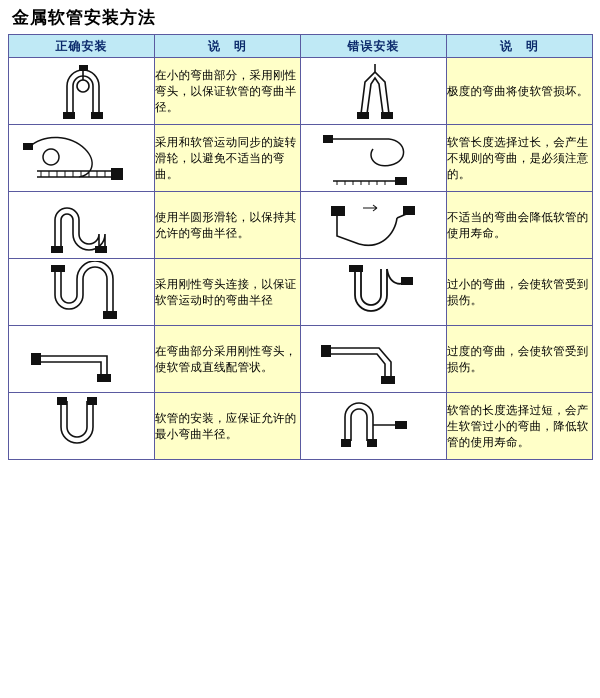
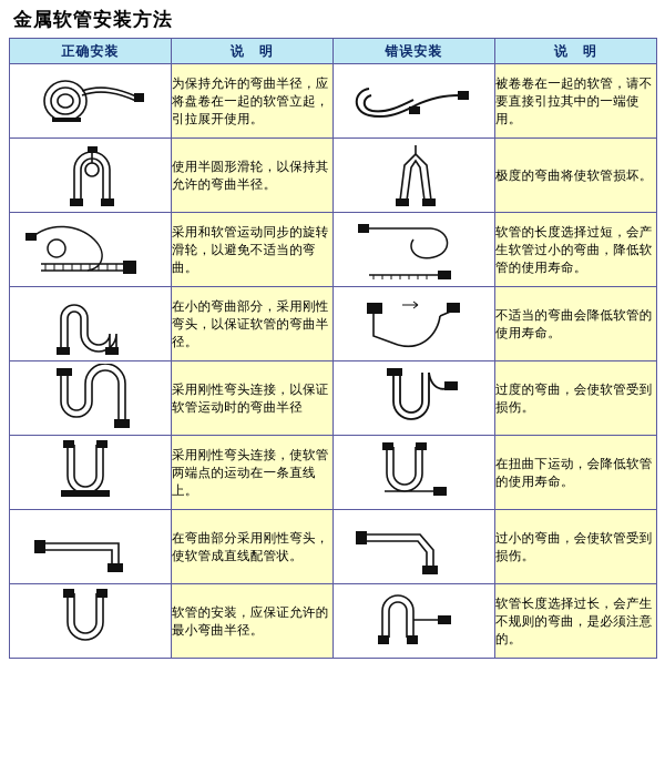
  金属软管安装方法
  正确安装	说 明	错误安装	说 明
+ 	为保持允许的弯曲半径，应将盘卷在一起的软管立起，引拉展开使用。		被卷卷在一起的软管，请不要直接引拉其中的一端使用。
- 	在小的弯曲部分，采用刚性弯头，以保证软管的弯曲半径。		极度的弯曲将使软管损坏。
+ 	使用半圆形滑轮，以保持其允许的弯曲半径。		极度的弯曲将使软管损坏。
- 	采用和软管运动同步的旋转滑轮，以避免不适当的弯曲。		软管长度选择过长，会产生不规则的弯曲，是必须注意的。
+ 	采用和软管运动同步的旋转滑轮，以避免不适当的弯曲。		软管的长度选择过短，会产生软管过小的弯曲，降低软管的使用寿命。
- 	使用半圆形滑轮，以保持其允许的弯曲半径。		不适当的弯曲会降低软管的使用寿命。
+ 	在小的弯曲部分，采用刚性弯头，以保证软管的弯曲半径。		不适当的弯曲会降低软管的使用寿命。
- 	采用刚性弯头连接，以保证软管运动时的弯曲半径		过小的弯曲，会使软管受到损伤。
+ 	采用刚性弯头连接，以保证软管运动时的弯曲半径		过度的弯曲，会使软管受到损伤。
+ 	采用刚性弯头连接，使软管两端点的运动在一条直线上。		在扭曲下运动，会降低软管的使用寿命。
- 	在弯曲部分采用刚性弯头，使软管成直线配管状。		过度的弯曲，会使软管受到损伤。
+ 	在弯曲部分采用刚性弯头，使软管成直线配管状。		过小的弯曲，会使软管受到损伤。
- 	软管的安装，应保证允许的最小弯曲半径。		软管的长度选择过短，会产生软管过小的弯曲，降低软管的使用寿命。
+ 	软管的安装，应保证允许的最小弯曲半径。		软管长度选择过长，会产生不规则的弯曲，是必须注意的。
